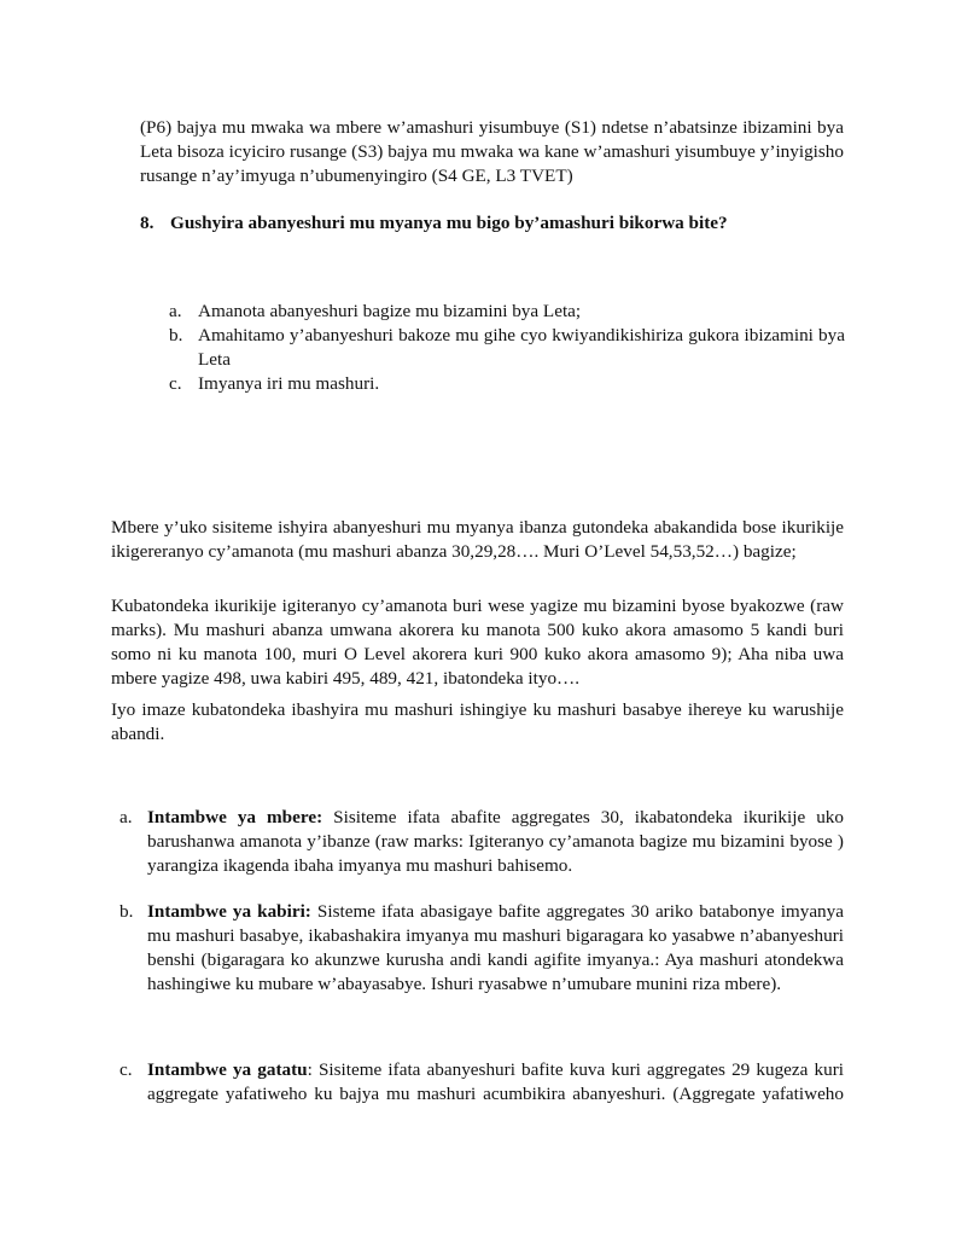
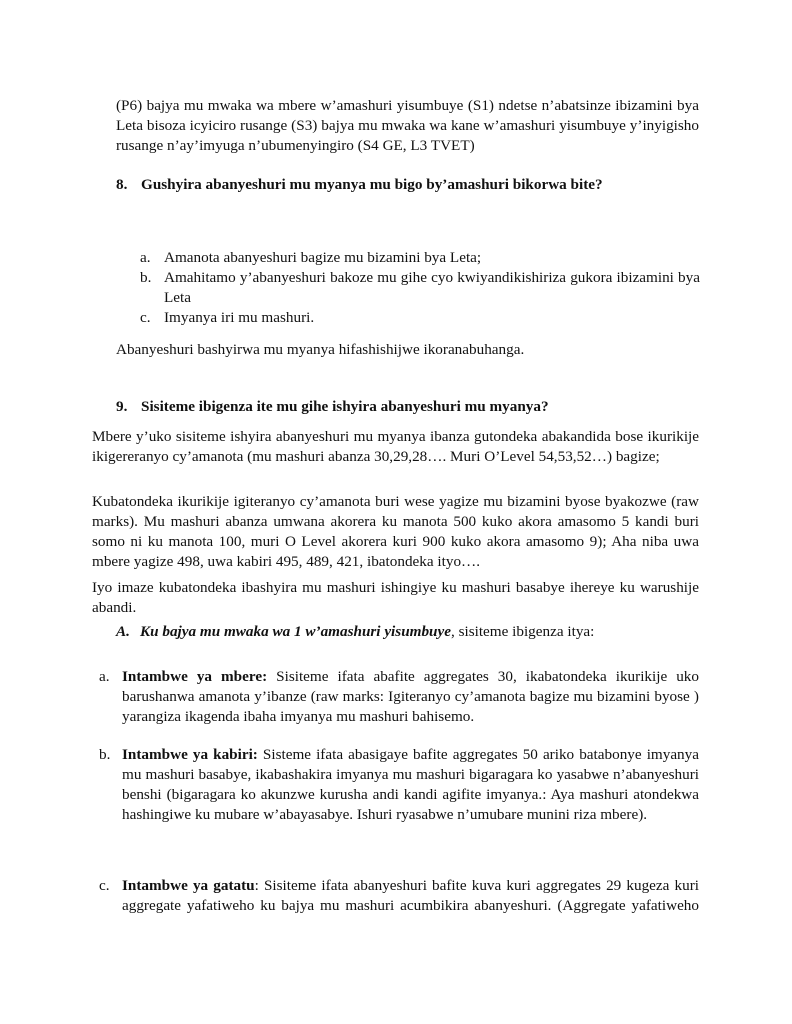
  (P6) bajya mu mwaka wa mbere w’amashuri yisumbuye (S1) ndetse n’abatsinze ibizamini bya Leta bisoza icyiciro rusange (S3) bajya mu mwaka wa kane w’amashuri yisumbuye y’inyigisho rusange n’ay’imyuga n’ubumenyingiro (S4 GE, L3 TVET)
  8. Gushyira abanyeshuri mu myanya mu bigo by’amashuri bikorwa bite?
  a.
  Amanota abanyeshuri bagize mu bizamini bya Leta;
  b.
  Amahitamo y’abanyeshuri bakoze mu gihe cyo kwiyandikishiriza gukora ibizamini bya Leta
  c.
  Imyanya iri mu mashuri.
+ Abanyeshuri bashyirwa mu myanya hifashishijwe ikoranabuhanga.
+ 9. Sisiteme ibigenza ite mu gihe ishyira abanyeshuri mu myanya?
  Mbere y’uko sisiteme ishyira abanyeshuri mu myanya ibanza gutondeka abakandida bose ikurikije ikigereranyo cy’amanota (mu mashuri abanza 30,29,28…. Muri O’Level 54,53,52…) bagize;
  Kubatondeka ikurikije igiteranyo cy’amanota buri wese yagize mu bizamini byose byakozwe (raw marks). Mu mashuri abanza umwana akorera ku manota 500 kuko akora amasomo 5 kandi buri somo ni ku manota 100, muri O Level akorera kuri 900 kuko akora amasomo 9); Aha niba uwa mbere yagize 498, uwa kabiri 495, 489, 421, ibatondeka ityo….
  Iyo imaze kubatondeka ibashyira mu mashuri ishingiye ku mashuri basabye ihereye ku warushije abandi.
+ A.
+ Ku bajya mu mwaka wa 1 w’amashuri yisumbuye, sisiteme ibigenza itya:
  a.
  Intambwe ya mbere: Sisiteme ifata abafite aggregates 30, ikabatondeka ikurikije uko barushanwa amanota y’ibanze (raw marks: Igiteranyo cy’amanota bagize mu bizamini byose ) yarangiza ikagenda ibaha imyanya mu mashuri bahisemo.
  b.
- Intambwe ya kabiri: Sisteme ifata abasigaye bafite aggregates 30 ariko batabonye imyanya mu mashuri basabye, ikabashakira imyanya mu mashuri bigaragara ko yasabwe n’abanyeshuri benshi (bigaragara ko akunzwe kurusha andi kandi agifite imyanya.: Aya mashuri atondekwa hashingiwe ku mubare w’abayasabye. Ishuri ryasabwe n’umubare munini riza mbere).
+ Intambwe ya kabiri: Sisteme ifata abasigaye bafite aggregates 50 ariko batabonye imyanya mu mashuri basabye, ikabashakira imyanya mu mashuri bigaragara ko yasabwe n’abanyeshuri benshi (bigaragara ko akunzwe kurusha andi kandi agifite imyanya.: Aya mashuri atondekwa hashingiwe ku mubare w’abayasabye. Ishuri ryasabwe n’umubare munini riza mbere).
  c.
  Intambwe ya gatatu: Sisiteme ifata abanyeshuri bafite kuva kuri aggregates 29 kugeza kuri aggregate yafatiweho ku bajya mu mashuri acumbikira abanyeshuri. (Aggregate yafatiweho
